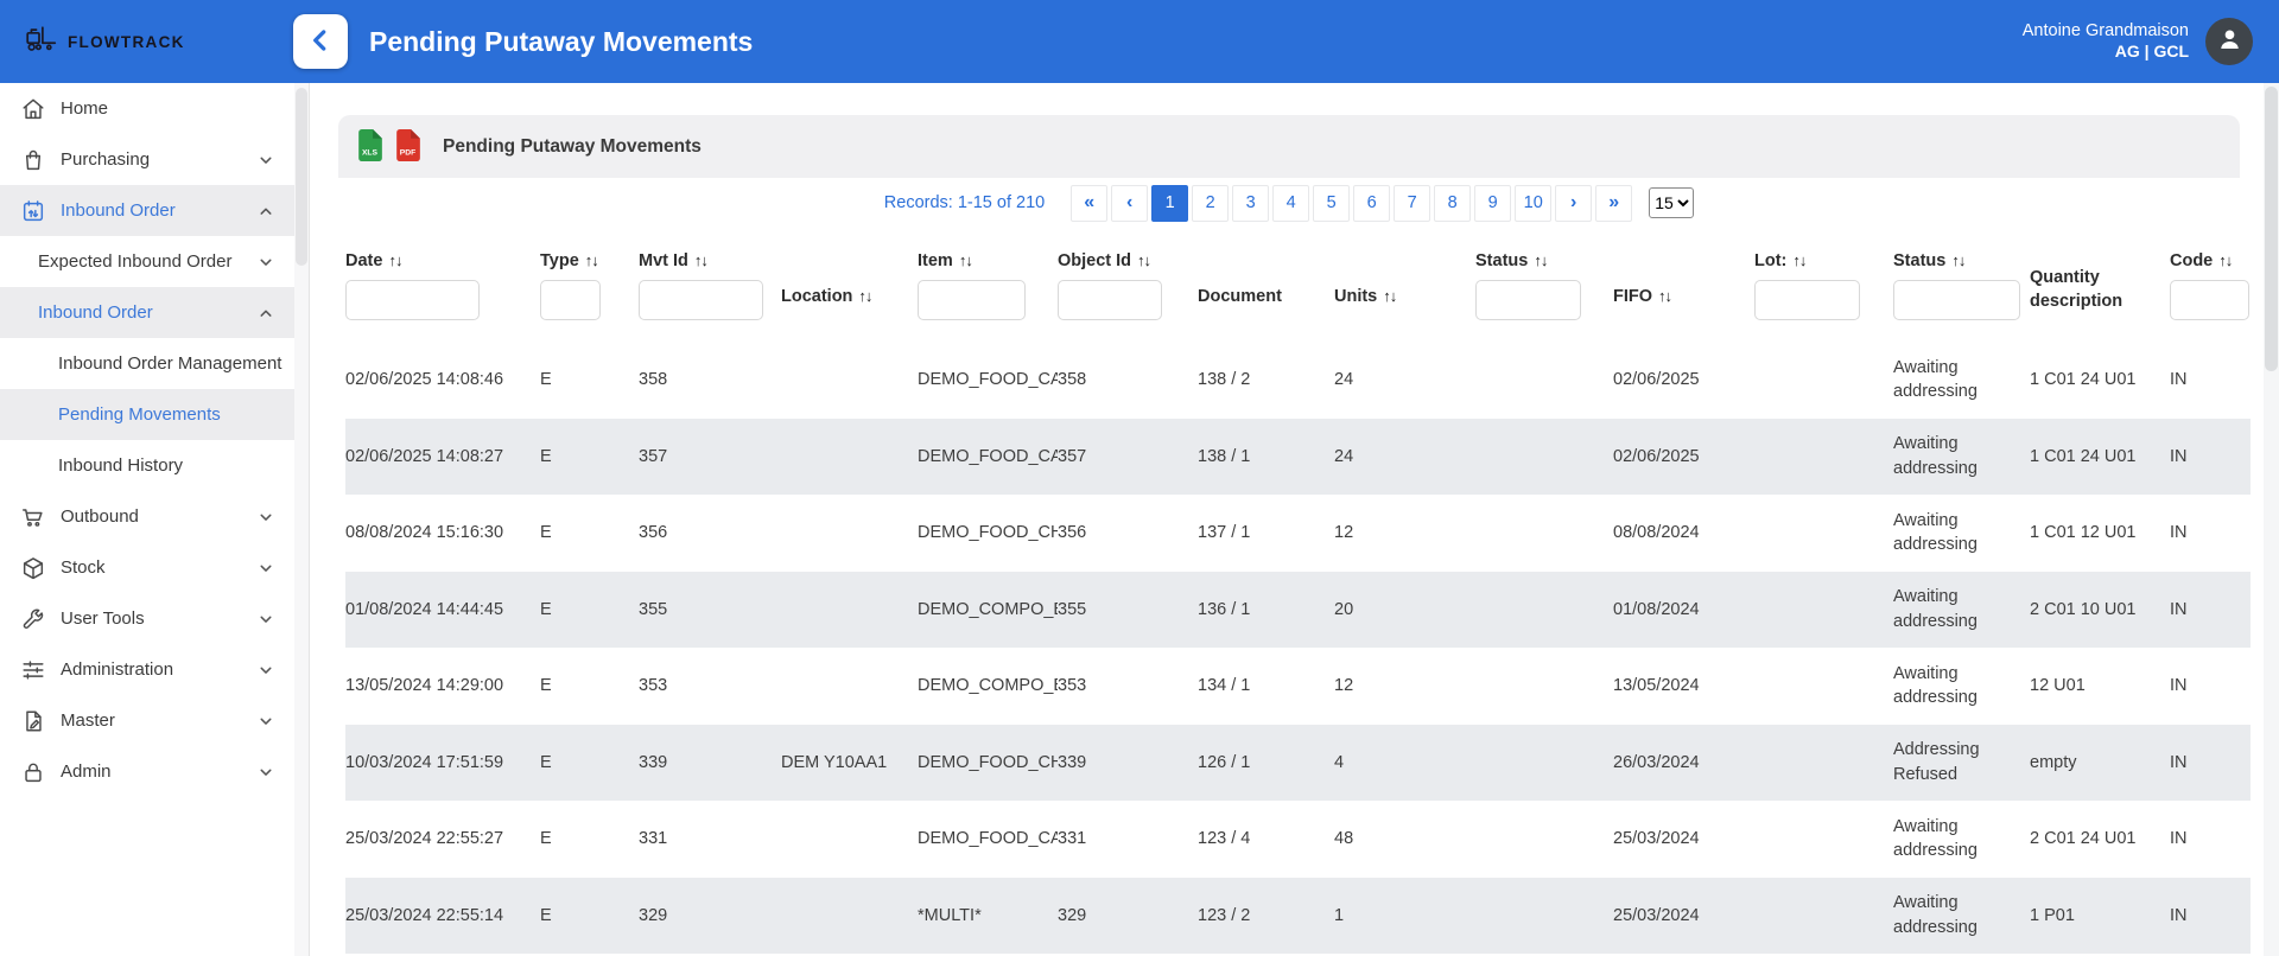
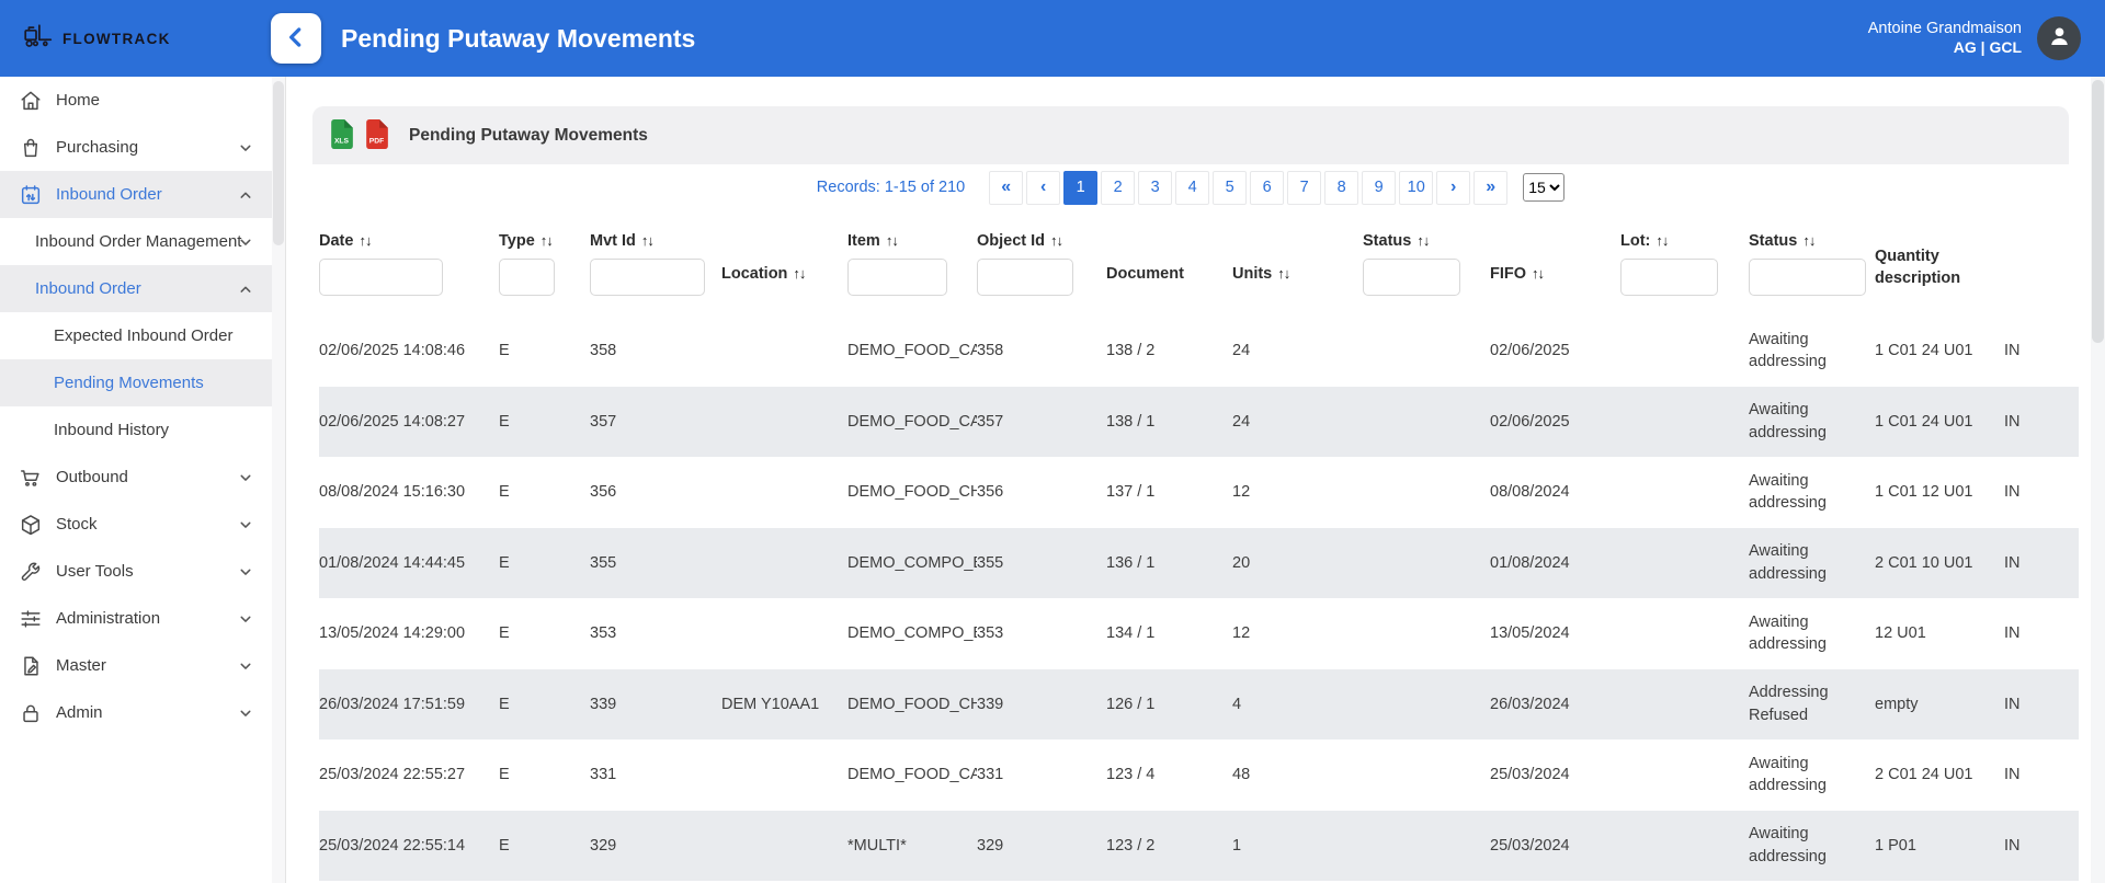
  FLOWTRACK
  Pending Putaway Movements
  Antoine Grandmaison
  AG | GCL
  Home
  Purchasing
  Inbound Order
- Expected Inbound Order
+ Inbound Order Management
  Inbound Order
- Inbound Order Management
+ Expected Inbound Order
  Pending Movements
  Inbound History
  Outbound
  Stock
  User Tools
  Administration
  Master
  Admin
  Pending Putaway Movements
  Records: 1-15 of 210
  «
  ‹
  1
  2
  3
  4
  5
  6
  7
  8
  9
  10
  ›
  »
  15
  Date ↑↓
  Type ↑↓
  Mvt Id ↑↓
  Location ↑↓
  Item ↑↓
  Object Id ↑↓
  Document
  Units ↑↓
  Status ↑↓
  FIFO ↑↓
  Lot: ↑↓
  Status ↑↓
  Quantity description
- Code ↑↓
  02/06/2025 14:08:46
  E
  358
  DEMO_FOOD_CA
  358
  138 / 2
  24
  02/06/2025
  Awaiting addressing
  1 C01 24 U01
  IN
  02/06/2025 14:08:27
  E
  357
  DEMO_FOOD_CA
  357
  138 / 1
  24
  02/06/2025
  Awaiting addressing
  1 C01 24 U01
  IN
  08/08/2024 15:16:30
  E
  356
  DEMO_FOOD_CH
  356
  137 / 1
  12
  08/08/2024
  Awaiting addressing
  1 C01 12 U01
  IN
  01/08/2024 14:44:45
  E
  355
  DEMO_COMPO_
  355
  136 / 1
  20
  01/08/2024
  Awaiting addressing
  2 C01 10 U01
  IN
  13/05/2024 14:29:00
  E
  353
  DEMO_COMPO_
  353
  134 / 1
  12
  13/05/2024
  Awaiting addressing
  12 U01
  IN
- 10/03/2024 17:51:59
+ 26/03/2024 17:51:59
  E
  339
  DEM Y10AA1
  DEMO_FOOD_CH
  339
  126 / 1
  4
  26/03/2024
  Addressing Refused
  empty
  IN
  25/03/2024 22:55:27
  E
  331
  DEMO_FOOD_CA
  331
  123 / 4
  48
  25/03/2024
  Awaiting addressing
  2 C01 24 U01
  IN
  25/03/2024 22:55:14
  E
  329
  *MULTI*
  329
  123 / 2
  1
  25/03/2024
  Awaiting addressing
  1 P01
  IN
